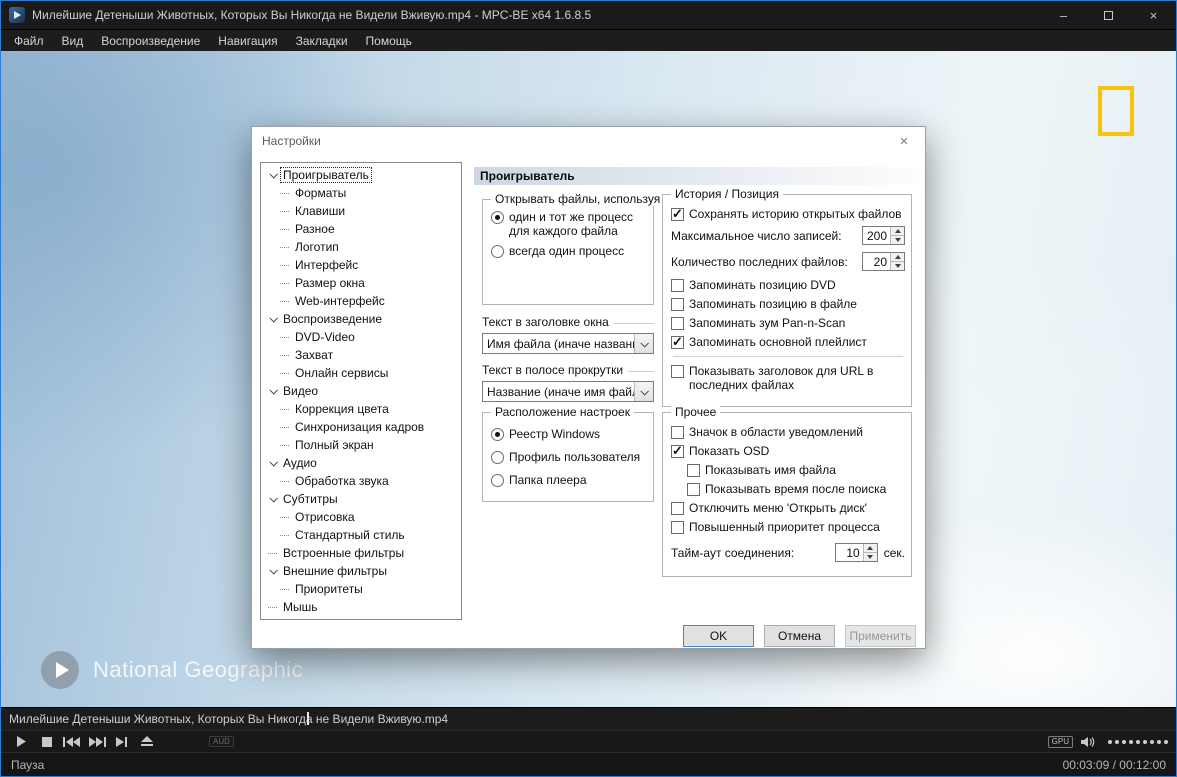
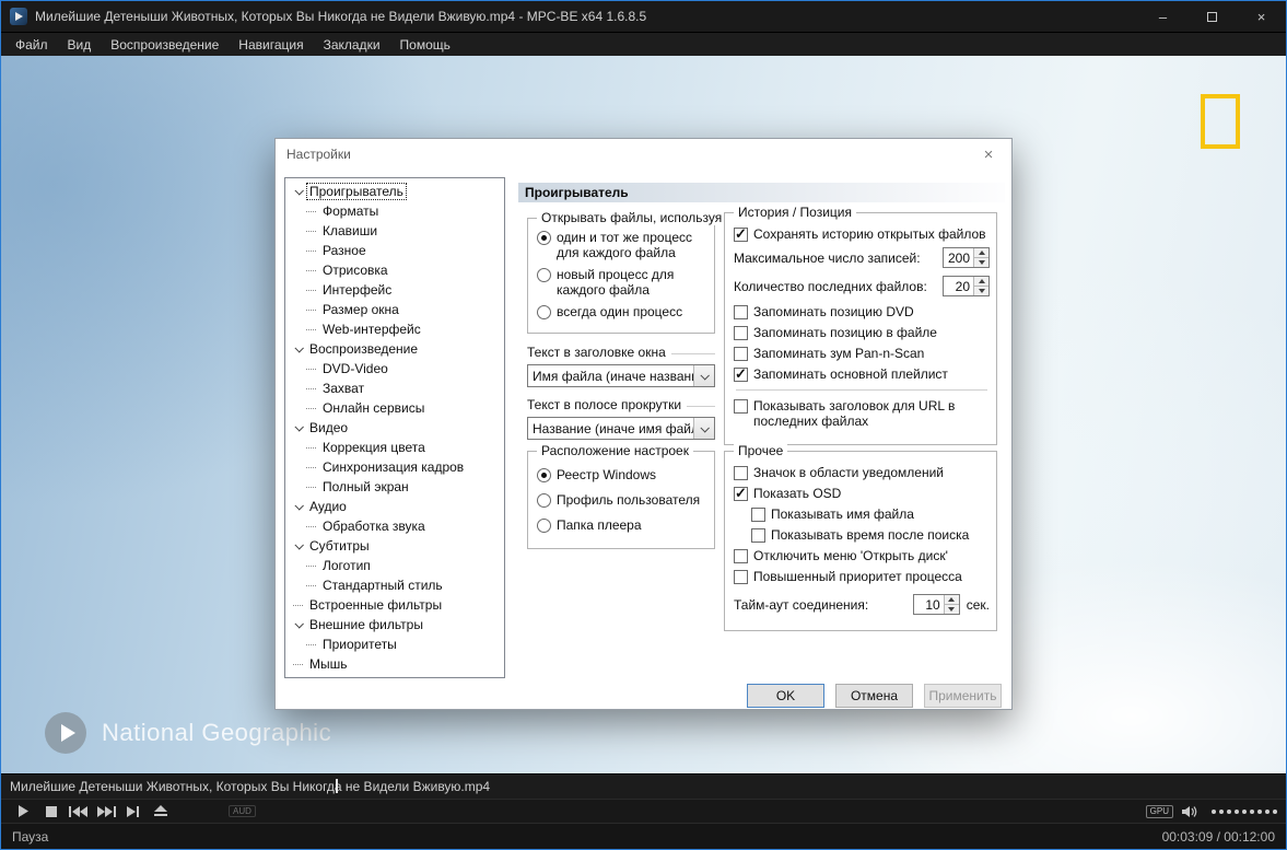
  Милейшие Детеныши Животных, Которых Вы Никогда не Видели Вживую.mp4 - MPC-BE x64 1.6.8.5
  –
  ×
  Файл
  Вид
  Воспроизведение
  Навигация
  Закладки
  Помощь
  National Geographic
  Настройки
  ×
  Проигрыватель
  Форматы
  Клавиши
  Разное
- Логотип
+ Отрисовка
  Интерфейс
  Размер окна
  Web-интерфейс
  Воспроизведение
  DVD-Video
  Захват
  Онлайн сервисы
  Видео
  Коррекция цвета
  Синхронизация кадров
  Полный экран
  Аудио
  Обработка звука
  Субтитры
- Отрисовка
+ Логотип
  Стандартный стиль
  Встроенные фильтры
  Внешние фильтры
  Приоритеты
  Мышь
  Проигрыватель
  Открывать файлы, используя
  один и тот же процесс для каждого файла
+ новый процесс для каждого файла
  всегда один процесс
  Текст в заголовке окна
  Имя файла (иначе назван
  Текст в полосе прокрутки
  Название (иначе имя фай
  Расположение настроек
  Реестр Windows
  Профиль пользователя
  Папка плеера
  История / Позиция
  Сохранять историю открытых файлов
  Максимальное число записей:
  200
  Количество последних файлов:
  20
  Запоминать позицию DVD
  Запоминать позицию в файле
  Запоминать зум Pan-n-Scan
  Запоминать основной плейлист
  Показывать заголовок для URL в последних файлах
  Прочее
  Значок в области уведомлений
  Показать OSD
  Показывать имя файла
  Показывать время после поиска
  Отключить меню 'Открыть диск'
  Повышенный приоритет процесса
  Тайм-аут соединения:
  10
  сек.
  OK
  Отмена
  Применить
  Милейшие Детеныши Животных, Которых Вы Никогда не Видели Вживую.mp4
  AUD
  GPU
  Пауза
  00:03:09 / 00:12:00
